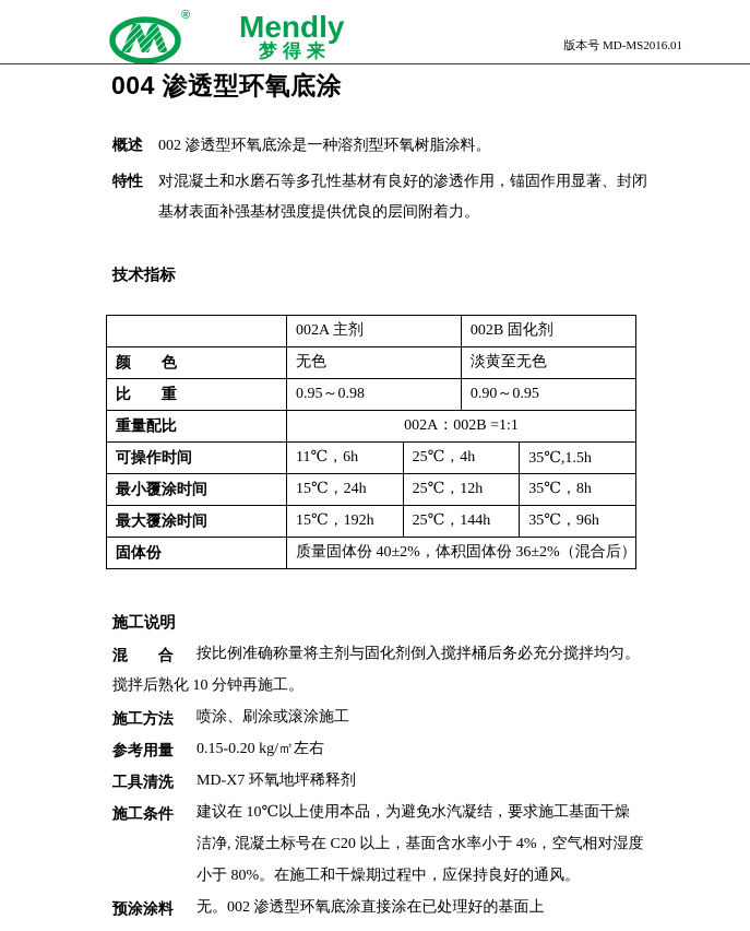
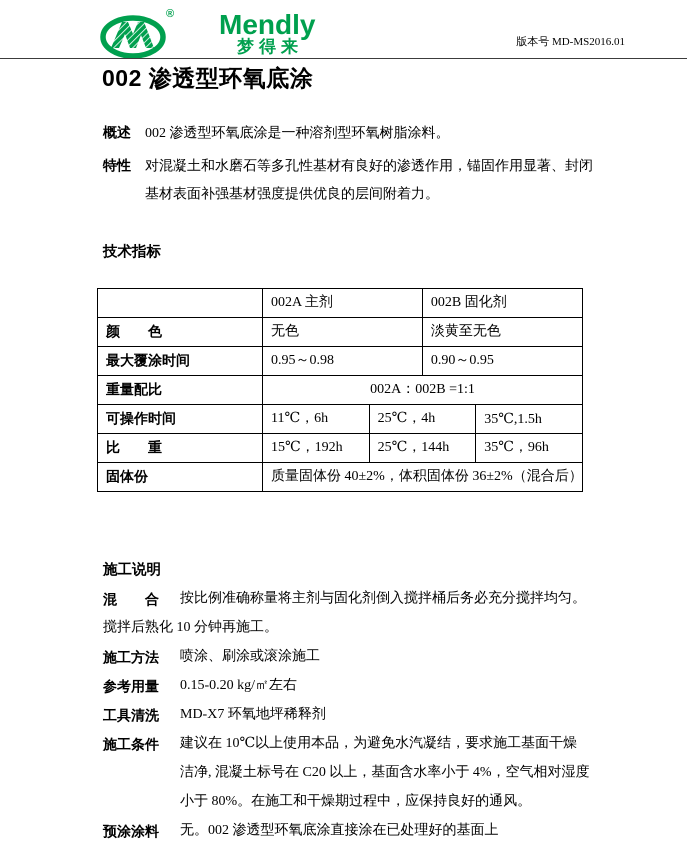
  ®
  Mendly
  梦得来
  版本号 MD-MS2016.01
- 004 渗透型环氧底涂
+ 002 渗透型环氧底涂
  概述
  002 渗透型环氧底涂是一种溶剂型环氧树脂涂料。
  特性
  对混凝土和水磨石等多孔性基材有良好的渗透作用，锚固作用显著、封闭
  基材表面补强基材强度提供优良的层间附着力。
  技术指标
  	002A 主剂	002B 固化剂
  颜 色	无色	淡黄至无色
- 比 重	0.95～0.98	0.90～0.95
+ 最大覆涂时间	0.95～0.98	0.90～0.95
  重量配比	002A：002B =1:1
  可操作时间	11℃，6h	25℃，4h	35℃,1.5h
- 最小覆涂时间	15℃，24h	25℃，12h	35℃，8h
- 最大覆涂时间	15℃，192h	25℃，144h	35℃，96h
+ 比 重	15℃，192h	25℃，144h	35℃，96h
  固体份	质量固体份 40±2%，体积固体份 36±2%（混合后）
  施工说明
  混 合
  按比例准确称量将主剂与固化剂倒入搅拌桶后务必充分搅拌均匀。
  搅拌后熟化 10 分钟再施工。
  施工方法
  喷涂、刷涂或滚涂施工
  参考用量
  0.15-0.20 kg/㎡左右
  工具清洗
  MD-X7 环氧地坪稀释剂
  施工条件
  建议在 10℃以上使用本品，为避免水汽凝结，要求施工基面干燥
  洁净, 混凝土标号在 C20 以上，基面含水率小于 4%，空气相对湿度
  小于 80%。在施工和干燥期过程中，应保持良好的通风。
  预涂涂料
  无。002 渗透型环氧底涂直接涂在已处理好的基面上
